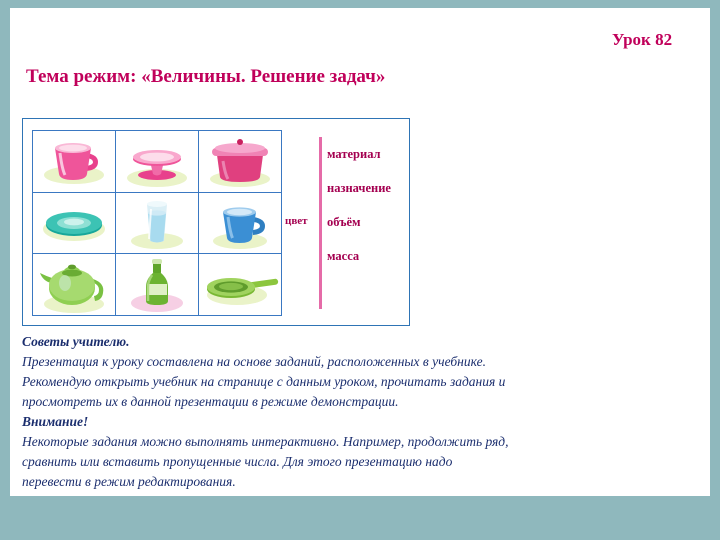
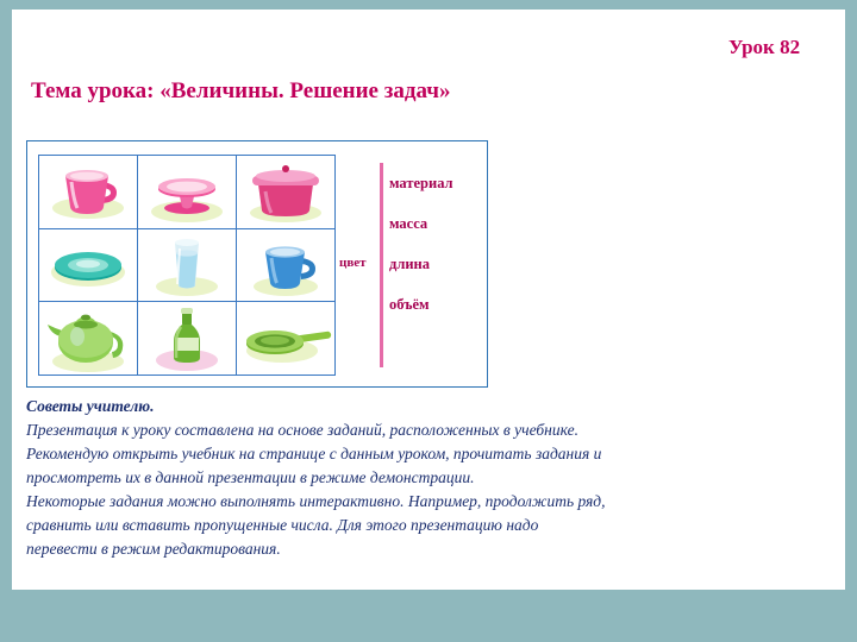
  Урок 82
- Тема режим: «Величины. Решение задач»
+ Тема урока: «Величины. Решение задач»
  цвет
  материал
- назначение
- объём
+ масса
+ длина
- масса
+ объём
  Советы учителю.
  Презентация к уроку составлена на основе заданий, расположенных в учебнике.
  Рекомендую открыть учебник на странице с данным уроком, прочитать задания и
  просмотреть их в данной презентации в режиме демонстрации.
- Внимание!
  Некоторые задания можно выполнять интерактивно. Например, продолжить ряд,
  сравнить или вставить пропущенные числа. Для этого презентацию надо
  перевести в режим редактирования.
